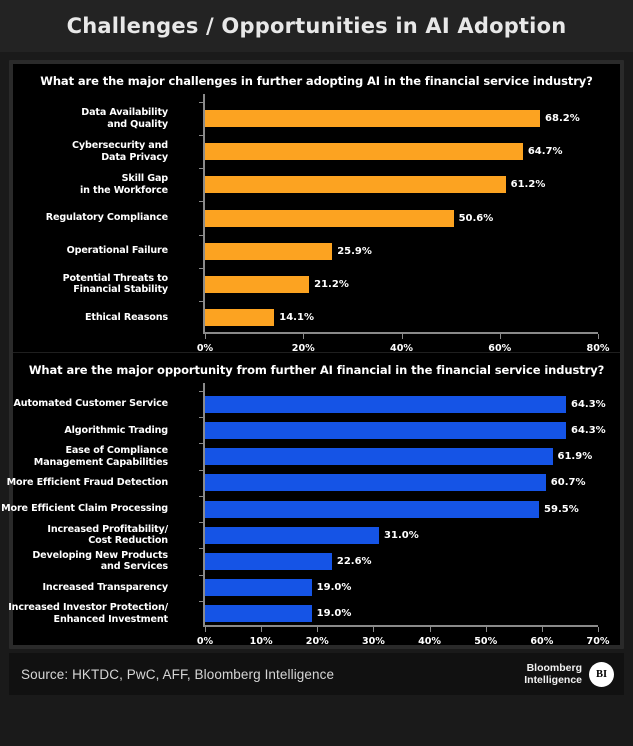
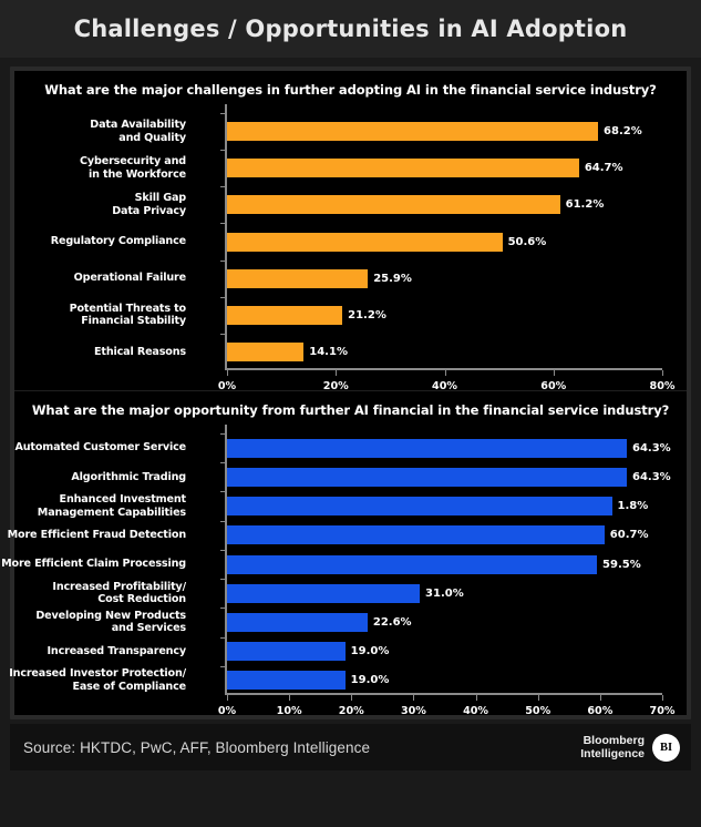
  Challenges / Opportunities in AI Adoption
  What are the major challenges in further adopting AI in the financial service industry?
  Data Availability
  and Quality
  68.2%
  Cybersecurity and
- Data Privacy
+ in the Workforce
  64.7%
  Skill Gap
- in the Workforce
+ Data Privacy
  61.2%
  Regulatory Compliance
  50.6%
  Operational Failure
  25.9%
  Potential Threats to
  Financial Stability
  21.2%
  Ethical Reasons
  14.1%
  0%
  20%
  40%
  60%
  80%
  What are the major opportunity from further AI financial in the financial service industry?
  Automated Customer Service
  64.3%
  Algorithmic Trading
  64.3%
- Ease of Compliance
+ Enhanced Investment
  Management Capabilities
- 61.9%
+ 1.8%
  More Efficient Fraud Detection
  60.7%
  More Efficient Claim Processing
  59.5%
  Increased Profitability/
  Cost Reduction
  31.0%
  Developing New Products
  and Services
  22.6%
  Increased Transparency
  19.0%
  Increased Investor Protection/
- Enhanced Investment
+ Ease of Compliance
  19.0%
  0%
  10%
  20%
  30%
  40%
  50%
  60%
  70%
  Source: HKTDC, PwC, AFF, Bloomberg Intelligence
  Bloomberg
  Intelligence
  BI
